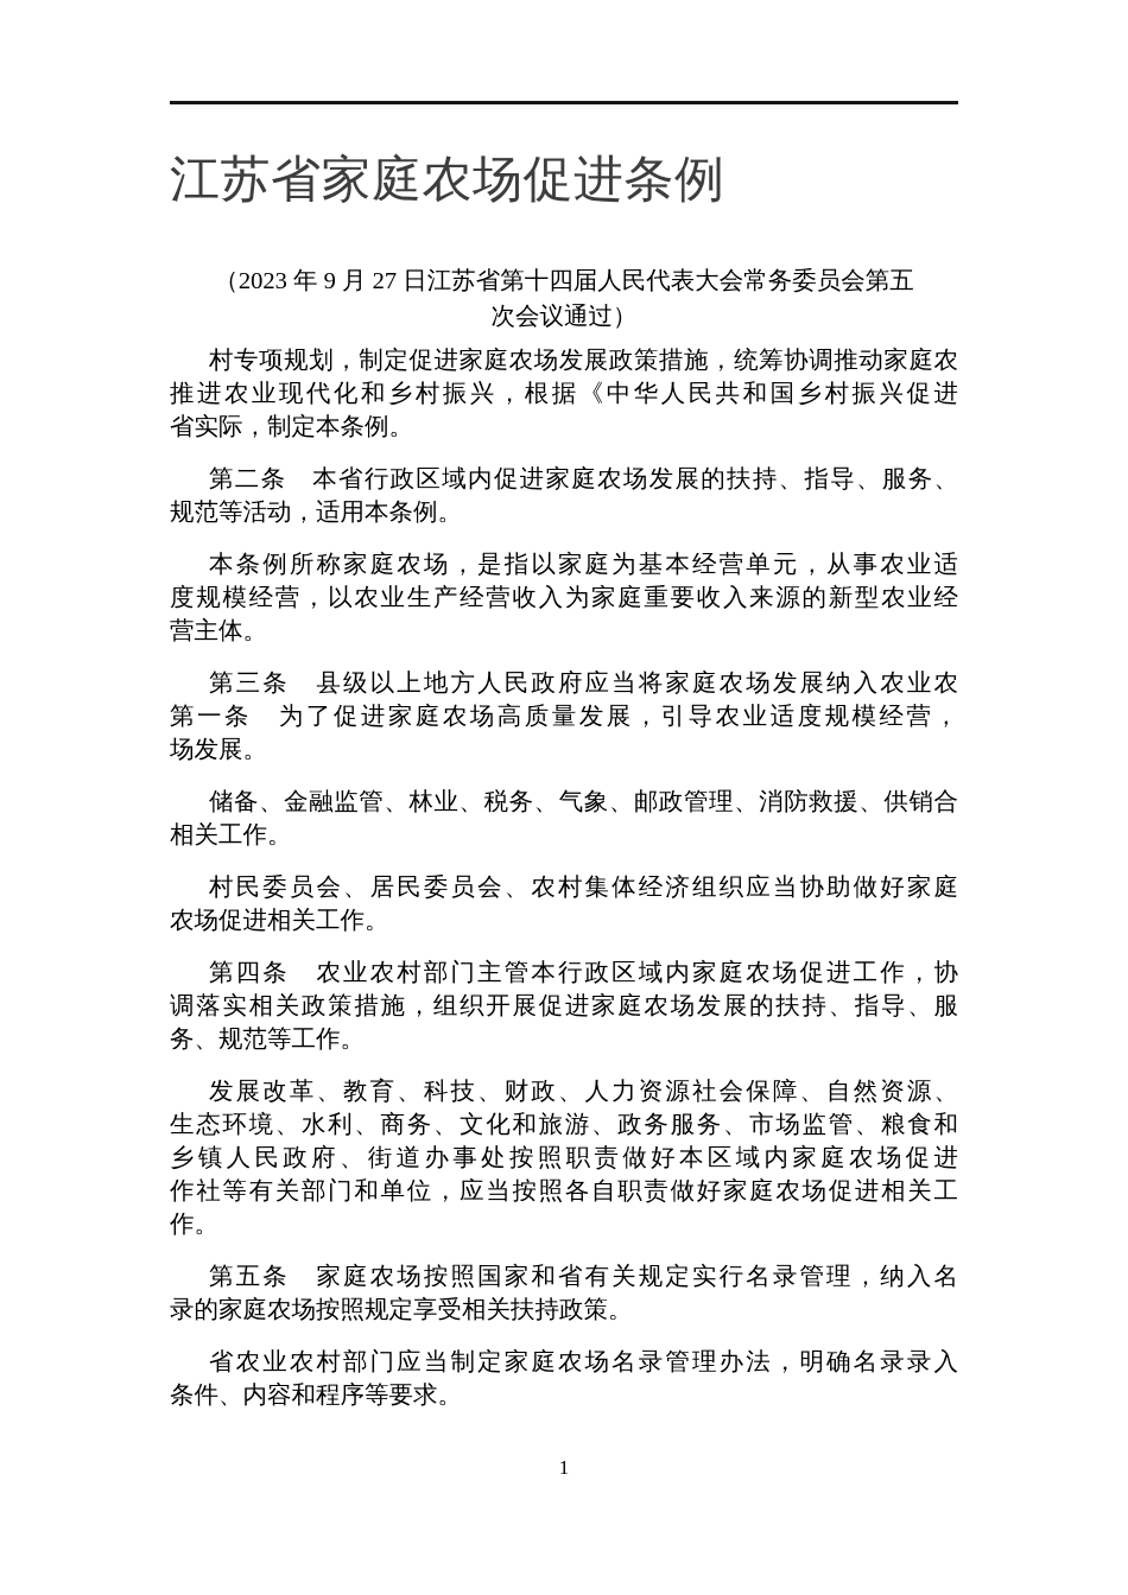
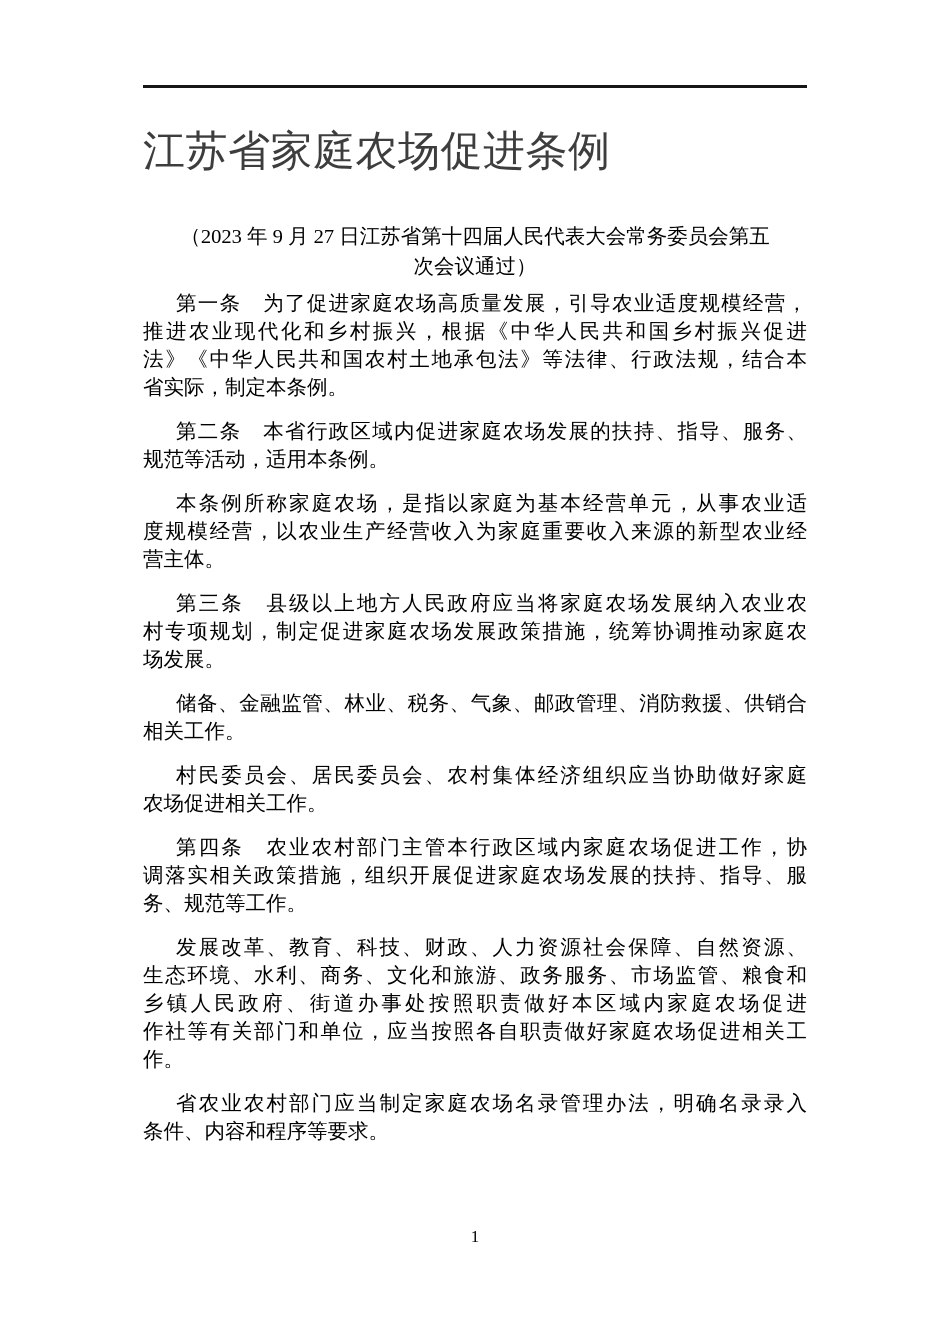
  江苏省家庭农场促进条例
  （2023 年 9 月 27 日江苏省第十四届人民代表大会常务委员会第五
  次会议通过）
- 村专项规划，制定促进家庭农场发展政策措施，统筹协调推动家庭农
+ 第一条 为了促进家庭农场高质量发展，引导农业适度规模经营，
  推进农业现代化和乡村振兴，根据《中华人民共和国乡村振兴促进
+ 法》《中华人民共和国农村土地承包法》等法律、行政法规，结合本
  省实际，制定本条例。
  第二条 本省行政区域内促进家庭农场发展的扶持、指导、服务、
  规范等活动，适用本条例。
  本条例所称家庭农场，是指以家庭为基本经营单元，从事农业适
  度规模经营，以农业生产经营收入为家庭重要收入来源的新型农业经
  营主体。
  第三条 县级以上地方人民政府应当将家庭农场发展纳入农业农
- 第一条 为了促进家庭农场高质量发展，引导农业适度规模经营，
+ 村专项规划，制定促进家庭农场发展政策措施，统筹协调推动家庭农
  场发展。
  储备、金融监管、林业、税务、气象、邮政管理、消防救援、供销合
  相关工作。
  村民委员会、居民委员会、农村集体经济组织应当协助做好家庭
  农场促进相关工作。
  第四条 农业农村部门主管本行政区域内家庭农场促进工作，协
  调落实相关政策措施，组织开展促进家庭农场发展的扶持、指导、服
  务、规范等工作。
  发展改革、教育、科技、财政、人力资源社会保障、自然资源、
  生态环境、水利、商务、文化和旅游、政务服务、市场监管、粮食和
  乡镇人民政府、街道办事处按照职责做好本区域内家庭农场促进
  作社等有关部门和单位，应当按照各自职责做好家庭农场促进相关工
  作。
- 第五条 家庭农场按照国家和省有关规定实行名录管理，纳入名
- 录的家庭农场按照规定享受相关扶持政策。
  省农业农村部门应当制定家庭农场名录管理办法，明确名录录入
  条件、内容和程序等要求。
  1
